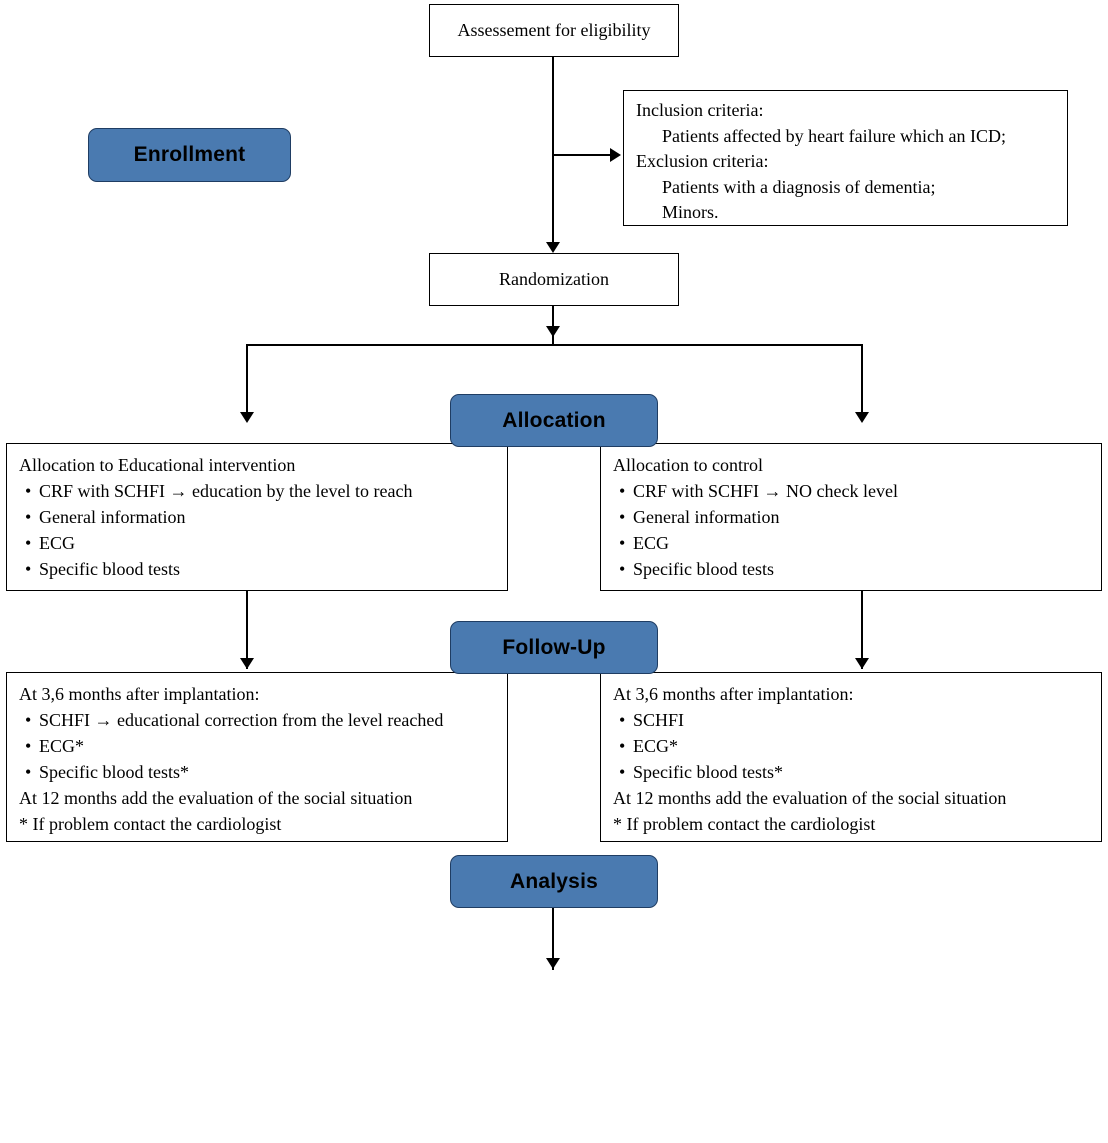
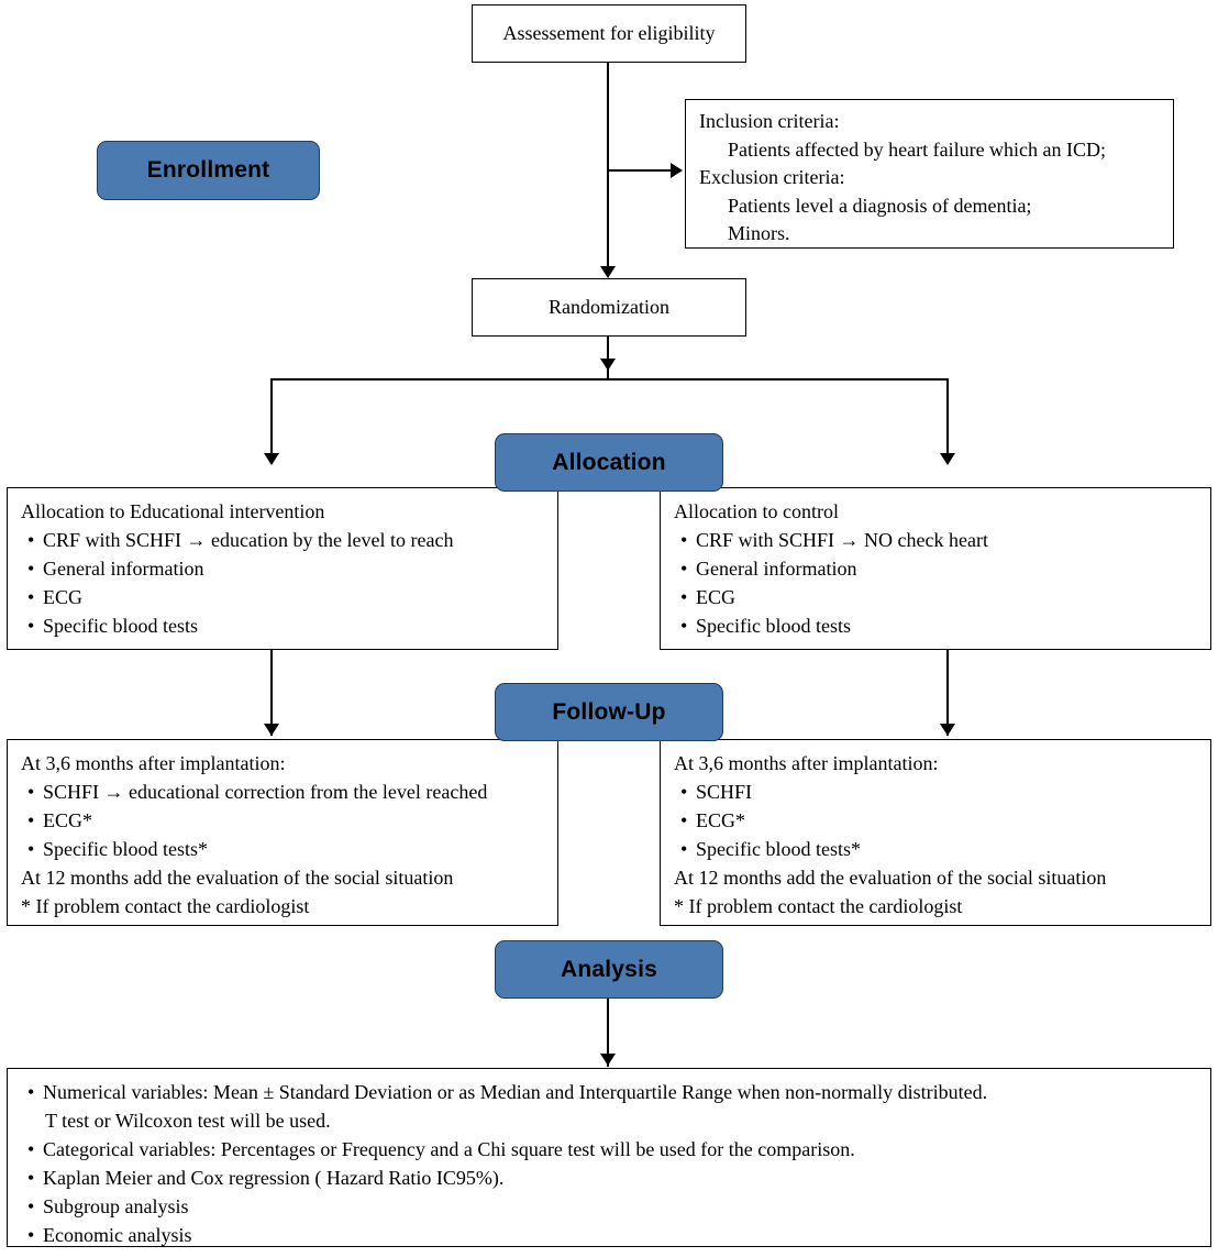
  Assessement for eligibility
  Enrollment
  Inclusion criteria:
  Patients affected by heart failure which an ICD;
  Exclusion criteria:
- Patients with a diagnosis of dementia;
+ Patients level a diagnosis of dementia;
  Minors.
  Randomization
  Allocation to Educational intervention
  CRF with SCHFI → education by the level to reach
  General information
  ECG
  Specific blood tests
  Allocation to control
- CRF with SCHFI → NO check level
+ CRF with SCHFI → NO check heart
  General information
  ECG
  Specific blood tests
  Allocation
  At 3,6 months after implantation:
  SCHFI → educational correction from the level reached
  ECG*
  Specific blood tests*
  At 12 months add the evaluation of the social situation
  * If problem contact the cardiologist
  At 3,6 months after implantation:
  SCHFI
  ECG*
  Specific blood tests*
  At 12 months add the evaluation of the social situation
  * If problem contact the cardiologist
  Follow-Up
  Analysis
+ Numerical variables: Mean ± Standard Deviation or as Median and Interquartile Range when non-normally distributed.
+ T test or Wilcoxon test will be used.
+ Categorical variables: Percentages or Frequency and a Chi square test will be used for the comparison.
+ Kaplan Meier and Cox regression ( Hazard Ratio IC95%).
+ Subgroup analysis
+ Economic analysis
